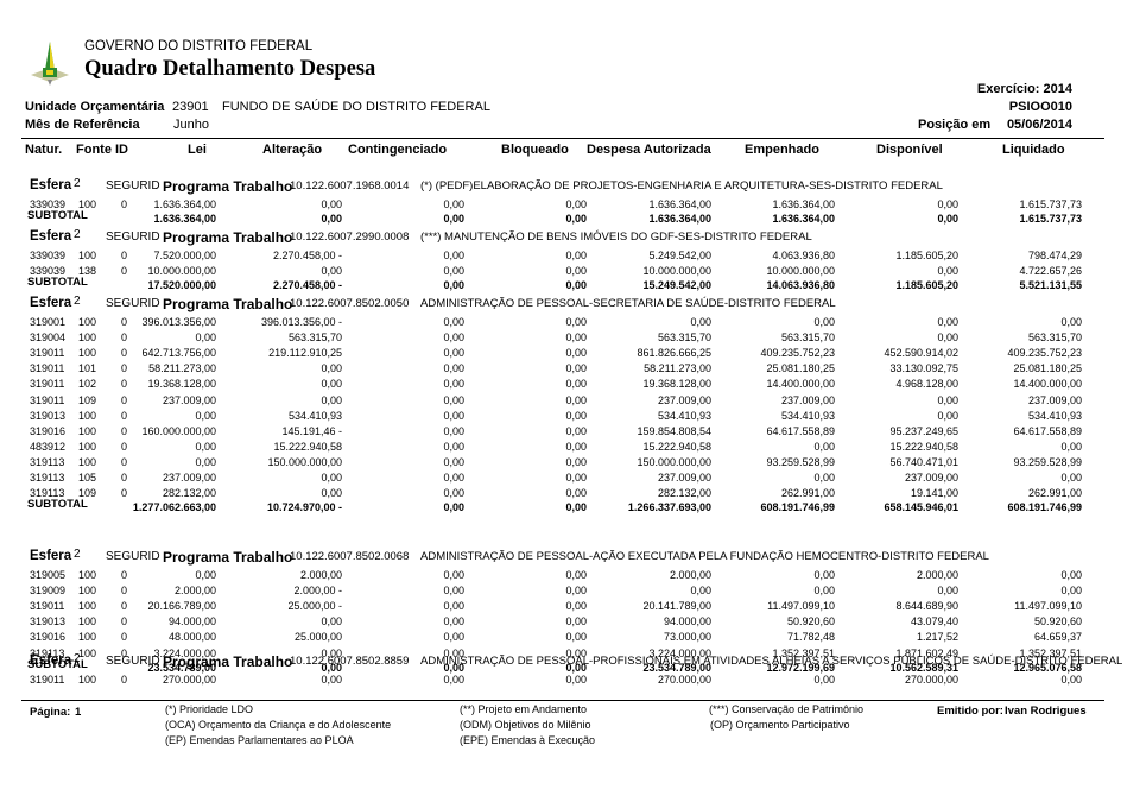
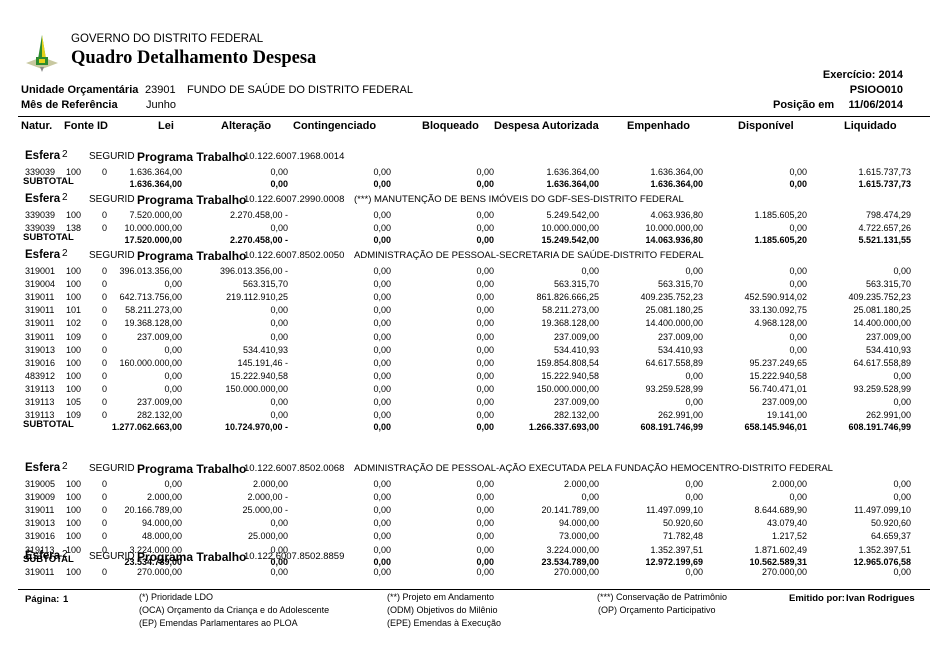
  GOVERNO DO DISTRITO FEDERAL
  Quadro Detalhamento Despesa
  Unidade Orçamentária
  23901
  FUNDO DE SAÚDE DO DISTRITO FEDERAL
  Mês de Referência
  Junho
  Exercício: 2014
  PSIOO010
  Posição em
- 05/06/2014
+ 11/06/2014
  Natur.
  Fonte ID
  Lei
  Alteração
  Contingenciado
  Bloqueado
  Despesa Autorizada
  Empenhado
  Disponível
  Liquidado
  Esfera
  2
  SEGURID
  Programa Trabalho
  10.122.6007.1968.0014
- (*) (PEDF)ELABORAÇÃO DE PROJETOS-ENGENHARIA E ARQUITETURA-SES-DISTRITO FEDERAL
  339039
  100
  0
  1.636.364,00
  0,00
  0,00
  0,00
  1.636.364,00
  1.636.364,00
  0,00
  1.615.737,73
  SUBTOTAL
  1.636.364,00
  0,00
  0,00
  0,00
  1.636.364,00
  1.636.364,00
  0,00
  1.615.737,73
  Esfera
  2
  SEGURID
  Programa Trabalho
  10.122.6007.2990.0008
  (***) MANUTENÇÃO DE BENS IMÓVEIS DO GDF-SES-DISTRITO FEDERAL
  339039
  100
  0
  7.520.000,00
  2.270.458,00 -
  0,00
  0,00
  5.249.542,00
  4.063.936,80
  1.185.605,20
  798.474,29
  339039
  138
  0
  10.000.000,00
  0,00
  0,00
  0,00
  10.000.000,00
  10.000.000,00
  0,00
  4.722.657,26
  SUBTOTAL
  17.520.000,00
  2.270.458,00 -
  0,00
  0,00
  15.249.542,00
  14.063.936,80
  1.185.605,20
  5.521.131,55
  Esfera
  2
  SEGURID
  Programa Trabalho
  10.122.6007.8502.0050
  ADMINISTRAÇÃO DE PESSOAL-SECRETARIA DE SAÚDE-DISTRITO FEDERAL
  319001
  100
  0
  396.013.356,00
  396.013.356,00 -
  0,00
  0,00
  0,00
  0,00
  0,00
  0,00
  319004
  100
  0
  0,00
  563.315,70
  0,00
  0,00
  563.315,70
  563.315,70
  0,00
  563.315,70
  319011
  100
  0
  642.713.756,00
  219.112.910,25
  0,00
  0,00
  861.826.666,25
  409.235.752,23
  452.590.914,02
  409.235.752,23
  319011
  101
  0
  58.211.273,00
  0,00
  0,00
  0,00
  58.211.273,00
  25.081.180,25
  33.130.092,75
  25.081.180,25
  319011
  102
  0
  19.368.128,00
  0,00
  0,00
  0,00
  19.368.128,00
  14.400.000,00
  4.968.128,00
  14.400.000,00
  319011
  109
  0
  237.009,00
  0,00
  0,00
  0,00
  237.009,00
  237.009,00
  0,00
  237.009,00
  319013
  100
  0
  0,00
  534.410,93
  0,00
  0,00
  534.410,93
  534.410,93
  0,00
  534.410,93
  319016
  100
  0
  160.000.000,00
  145.191,46 -
  0,00
  0,00
  159.854.808,54
  64.617.558,89
  95.237.249,65
  64.617.558,89
  483912
  100
  0
  0,00
  15.222.940,58
  0,00
  0,00
  15.222.940,58
  0,00
  15.222.940,58
  0,00
  319113
  100
  0
  0,00
  150.000.000,00
  0,00
  0,00
  150.000.000,00
  93.259.528,99
  56.740.471,01
  93.259.528,99
  319113
  105
  0
  237.009,00
  0,00
  0,00
  0,00
  237.009,00
  0,00
  237.009,00
  0,00
  319113
  109
  0
  282.132,00
  0,00
  0,00
  0,00
  282.132,00
  262.991,00
  19.141,00
  262.991,00
  SUBTOTAL
  1.277.062.663,00
  10.724.970,00 -
  0,00
  0,00
  1.266.337.693,00
  608.191.746,99
  658.145.946,01
  608.191.746,99
  Esfera
  2
  SEGURID
  Programa Trabalho
  10.122.6007.8502.0068
  ADMINISTRAÇÃO DE PESSOAL-AÇÃO EXECUTADA PELA FUNDAÇÃO HEMOCENTRO-DISTRITO FEDERAL
  319005
  100
  0
  0,00
  2.000,00
  0,00
  0,00
  2.000,00
  0,00
  2.000,00
  0,00
  319009
  100
  0
  2.000,00
  2.000,00 -
  0,00
  0,00
  0,00
  0,00
  0,00
  0,00
  319011
  100
  0
  20.166.789,00
  25.000,00 -
  0,00
  0,00
  20.141.789,00
  11.497.099,10
  8.644.689,90
  11.497.099,10
  319013
  100
  0
  94.000,00
  0,00
  0,00
  0,00
  94.000,00
  50.920,60
  43.079,40
  50.920,60
  319016
  100
  0
  48.000,00
  25.000,00
  0,00
  0,00
  73.000,00
  71.782,48
  1.217,52
  64.659,37
  319113
  100
  0
  3.224.000,00
  0,00
  0,00
  0,00
  3.224.000,00
  1.352.397,51
  1.871.602,49
  1.352.397,51
  SUBTOTAL
  23.534.789,00
  0,00
  0,00
  0,00
  23.534.789,00
  12.972.199,69
  10.562.589,31
  12.965.076,58
  Esfera
  2
  SEGURID
  Programa Trabalho
  10.122.6007.8502.8859
- ADMINISTRAÇÃO DE PESSOAL-PROFISSIONAIS EM ATIVIDADES ALHEIAS A SERVIÇOS PÚBLICOS DE SAÚDE-DISTRITO FEDERAL
  319011
  100
  0
  270.000,00
  0,00
  0,00
  0,00
  270.000,00
  0,00
  270.000,00
  0,00
  Página:
  1
  (*) Prioridade LDO
  (OCA) Orçamento da Criança e do Adolescente
  (EP) Emendas Parlamentares ao PLOA
  (**) Projeto em Andamento
  (ODM) Objetivos do Milênio
  (EPE) Emendas à Execução
  (***) Conservação de Patrimônio
  (OP) Orçamento Participativo
  Emitido por:
  Ivan Rodrigues
